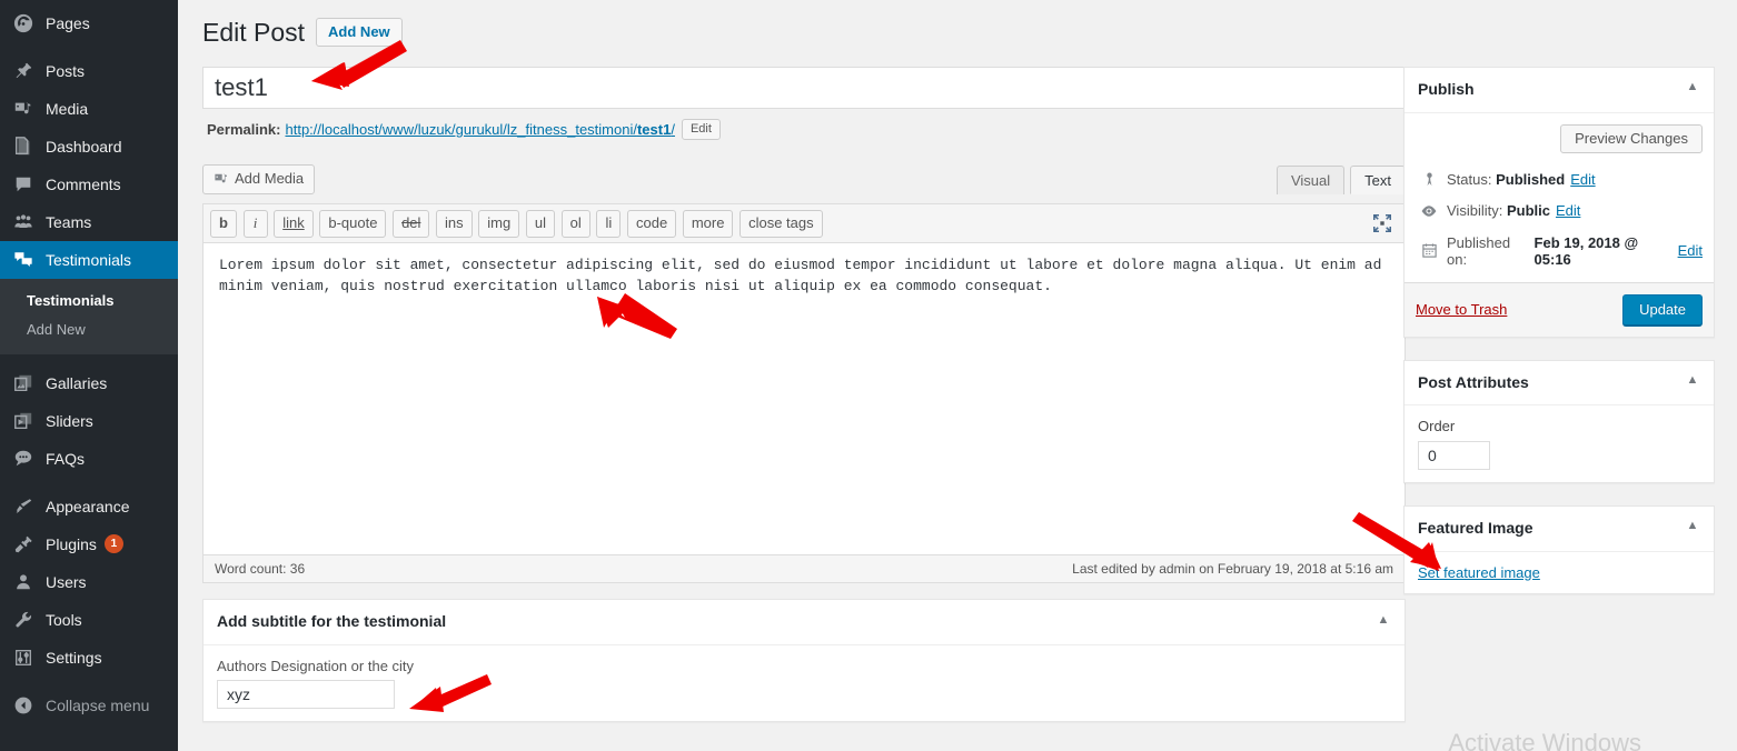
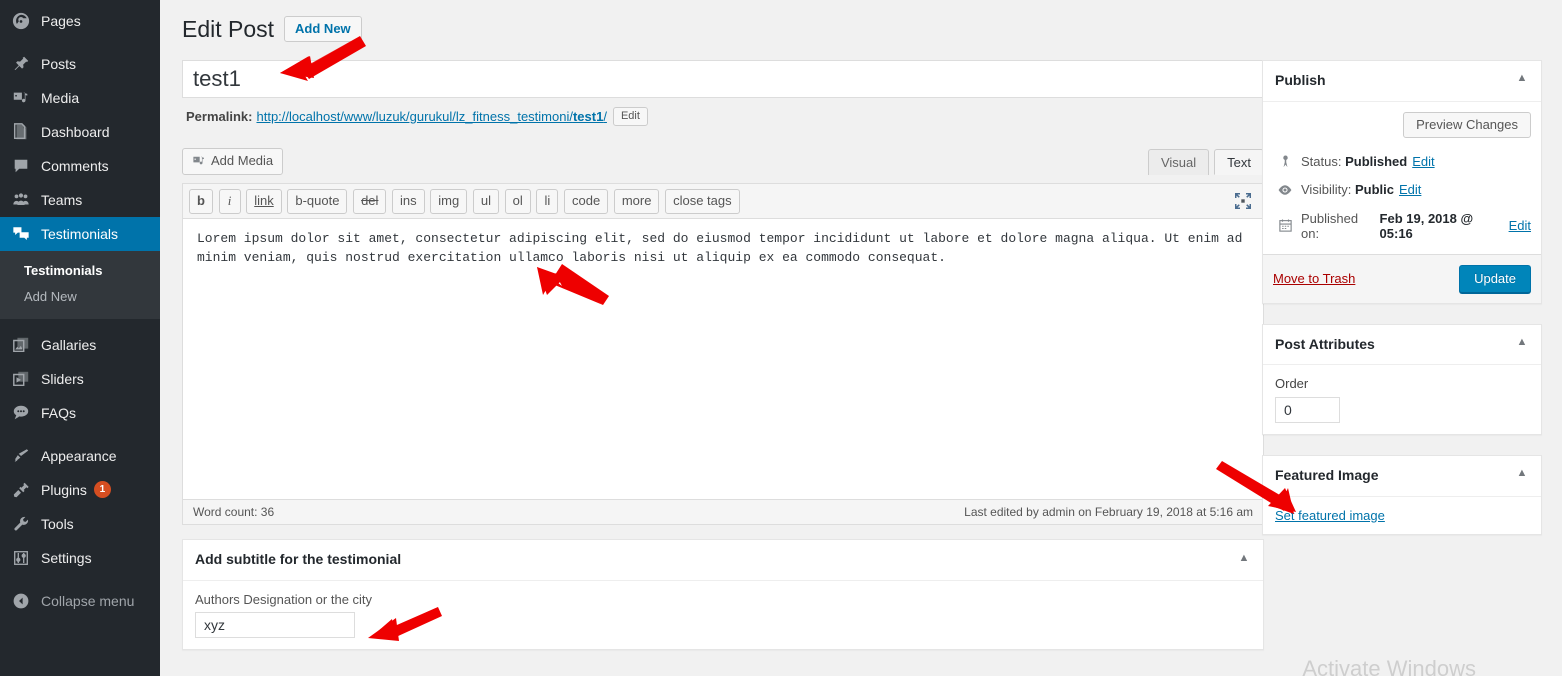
  Pages
  Posts
  Media
  Dashboard
  Comments
  Teams
  Testimonials
  Testimonials
  Add New
  Gallaries
  Sliders
  FAQs
  Appearance
  Plugins
  1
- Users
  Tools
  Settings
  Collapse menu
  Edit Post
  Add New
  test1
  Permalink:
  http://localhost/www/luzuk/gurukul/lz_fitness_testimoni/test1/
  Edit
  Add Media
  Visual
  Text
  b i link b-quote del ins img ul ol li code more close tags
  Word count: 36
  Last edited by admin on February 19, 2018 at 5:16 am
  Add subtitle for the testimonial
  ▲
  Authors Designation or the city
  xyz
  Publish
  ▲
  Preview Changes
  Status:
  Published
  Edit
  Visibility:
  Public
  Edit
  Published on:
  Feb 19, 2018 @ 05:16
  Edit
  Move to Trash
  Update
  Post Attributes
  ▲
  Order
  0
  Featured Image
  ▲
  Set featured image
  Activate Windows
